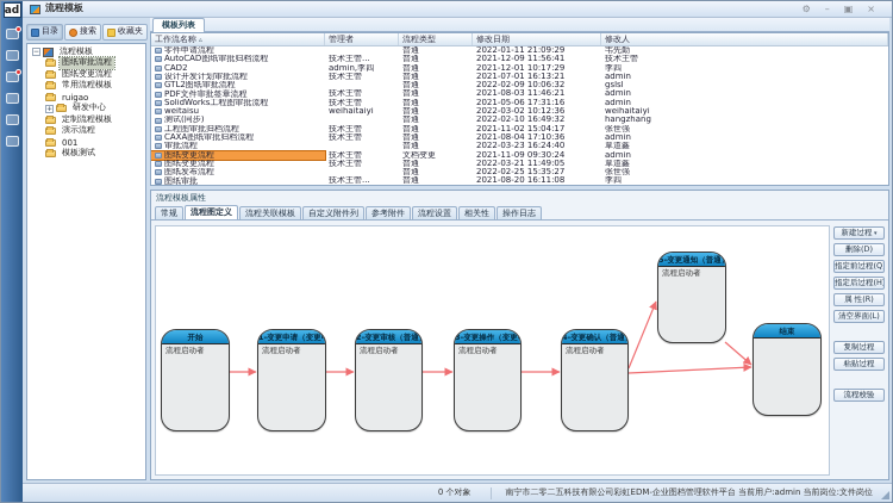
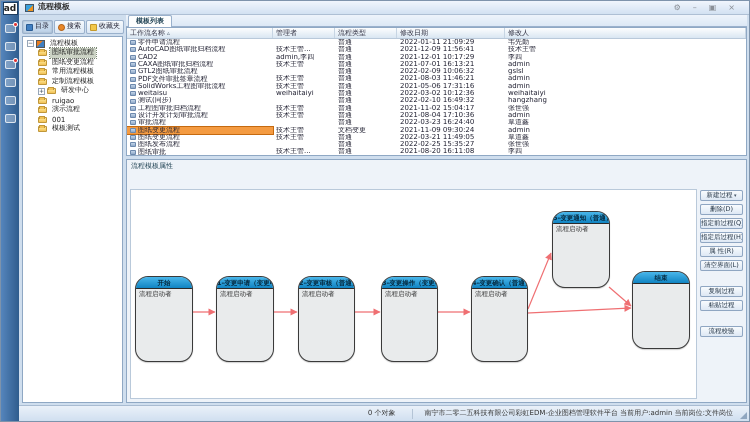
  ad
  流程模板
  ⚙
  –
  ▣
  ×
  目录
  搜索
  收藏夹
  流程模板
  图纸审批流程
  图纸变更流程
  常用流程模板
- ruigao
+ 定制流程模板
  研发中心
- 定制流程模板
+ ruigao
  演示流程
  001
  模板测试
  模板列表
  工作流名称
  管理者
  流程类型
  修改日期
  修改人
  零件申请流程
  普通
  2022-01-11 21:09:29
  韦先勤
  AutoCAD图纸审批归档流程
  技术主管...
  普通
  2021-12-09 11:56:41
  技术主管
  CAD2
  admin,李四
  普通
  2021-12-01 10:17:29
  李四
- 设计开发计划审批流程
+ CAXA图纸审批归档流程
  技术主管
  普通
  2021-07-01 16:13:21
  admin
  GTL2图纸审批流程
  普通
  2022-02-09 10:06:32
  gslsl
  PDF文件审批签章流程
  技术主管
  普通
  2021-08-03 11:46:21
  admin
  SolidWorks工程图审批流程
  技术主管
  普通
  2021-05-06 17:31:16
  admin
  weitaisu
  weihaitaiyi
  普通
  2022-03-02 10:12:36
  weihaitaiyi
  测试(同步)
  普通
  2022-02-10 16:49:32
  hangzhang
  工程图审批归档流程
  技术主管
  普通
  2021-11-02 15:04:17
  张世强
- CAXA图纸审批归档流程
+ 设计开发计划审批流程
  技术主管
  普通
  2021-08-04 17:10:36
  admin
  审批流程
  普通
  2022-03-23 16:24:40
  覃道鑫
  图纸变更流程
  技术主管
  文档变更
  2021-11-09 09:30:24
  admin
  图纸变更流程
  技术主管
  普通
  2022-03-21 11:49:05
  覃道鑫
  图纸发布流程
  普通
  2022-02-25 15:35:27
  张世强
  图纸审批
  技术主管...
  普通
  2021-08-20 16:11:08
  李四
  流程模板属性
- 常规
- 流程图定义
- 流程关联模板
- 自定义附件列
- 参考附件
- 流程设置
- 相关性
- 操作日志
  开始
  流程启动者
  流程启动者
  2-变更审核（普通
  流程启动者
  3-变更操作（变更
  流程启动者
  4-变更确认（普通
  流程启动者
  5-变更通知（普通
  流程启动者
  结束
  新建过程
  删除(D)
  指定前过程(Q)
  指定后过程(H)
  属 性(R)
  清空界面(L)
  复制过程
  粘贴过程
  流程校验
  0 个对象
  南宁市二零二五科技有限公司彩虹EDM-企业图档管理软件平台 当前用户:admin 当前岗位:文件岗位
